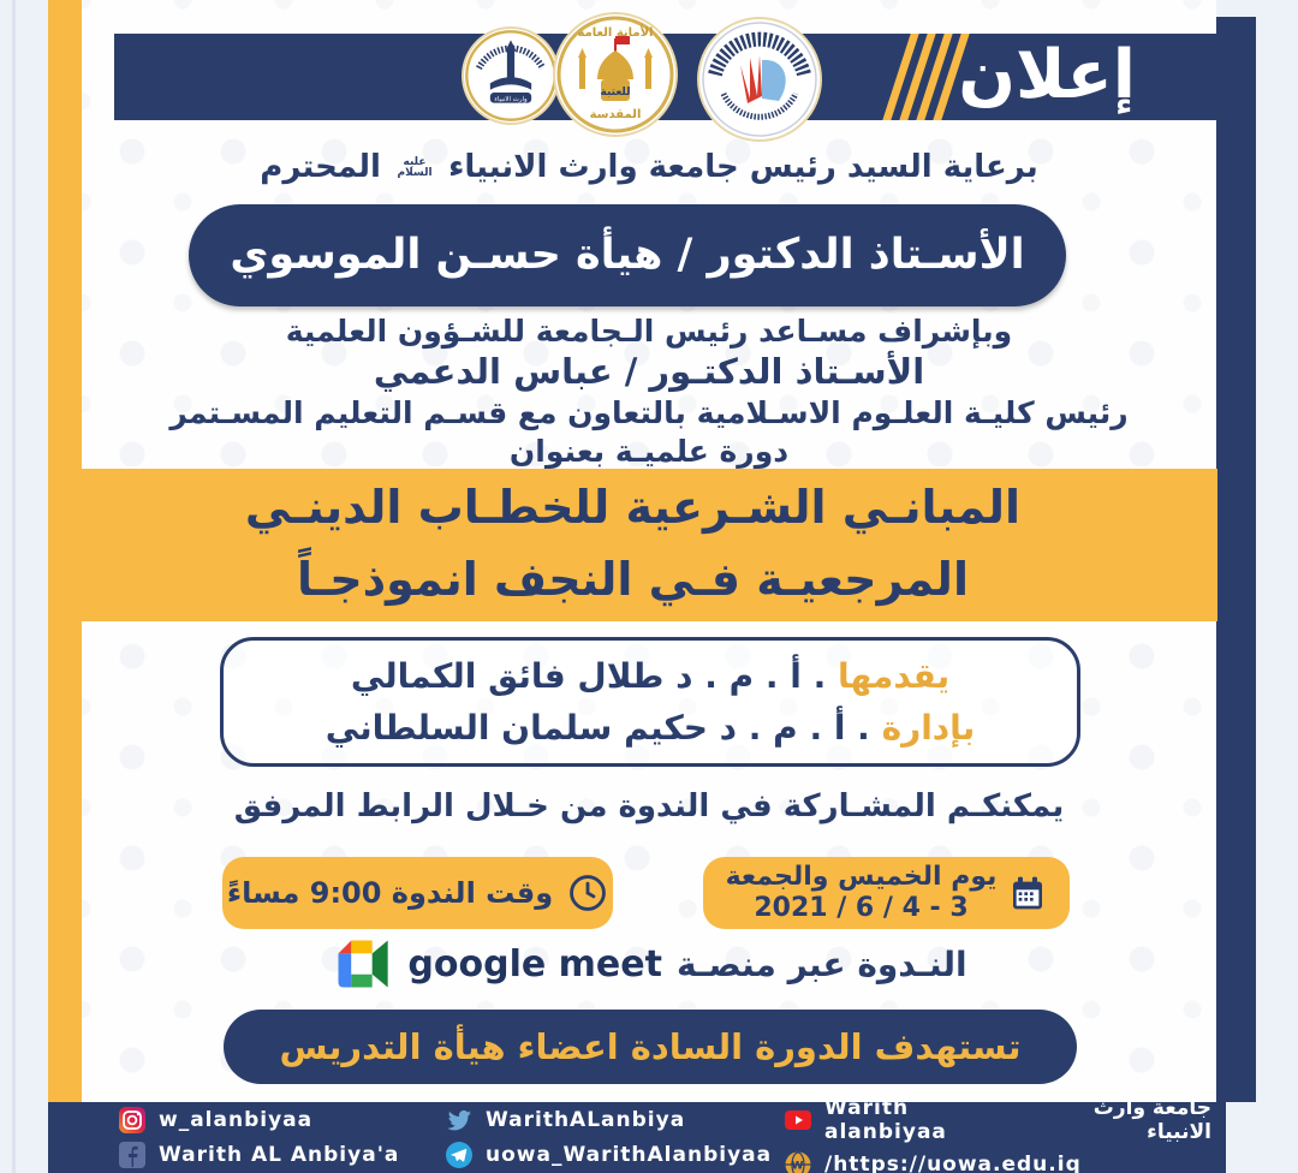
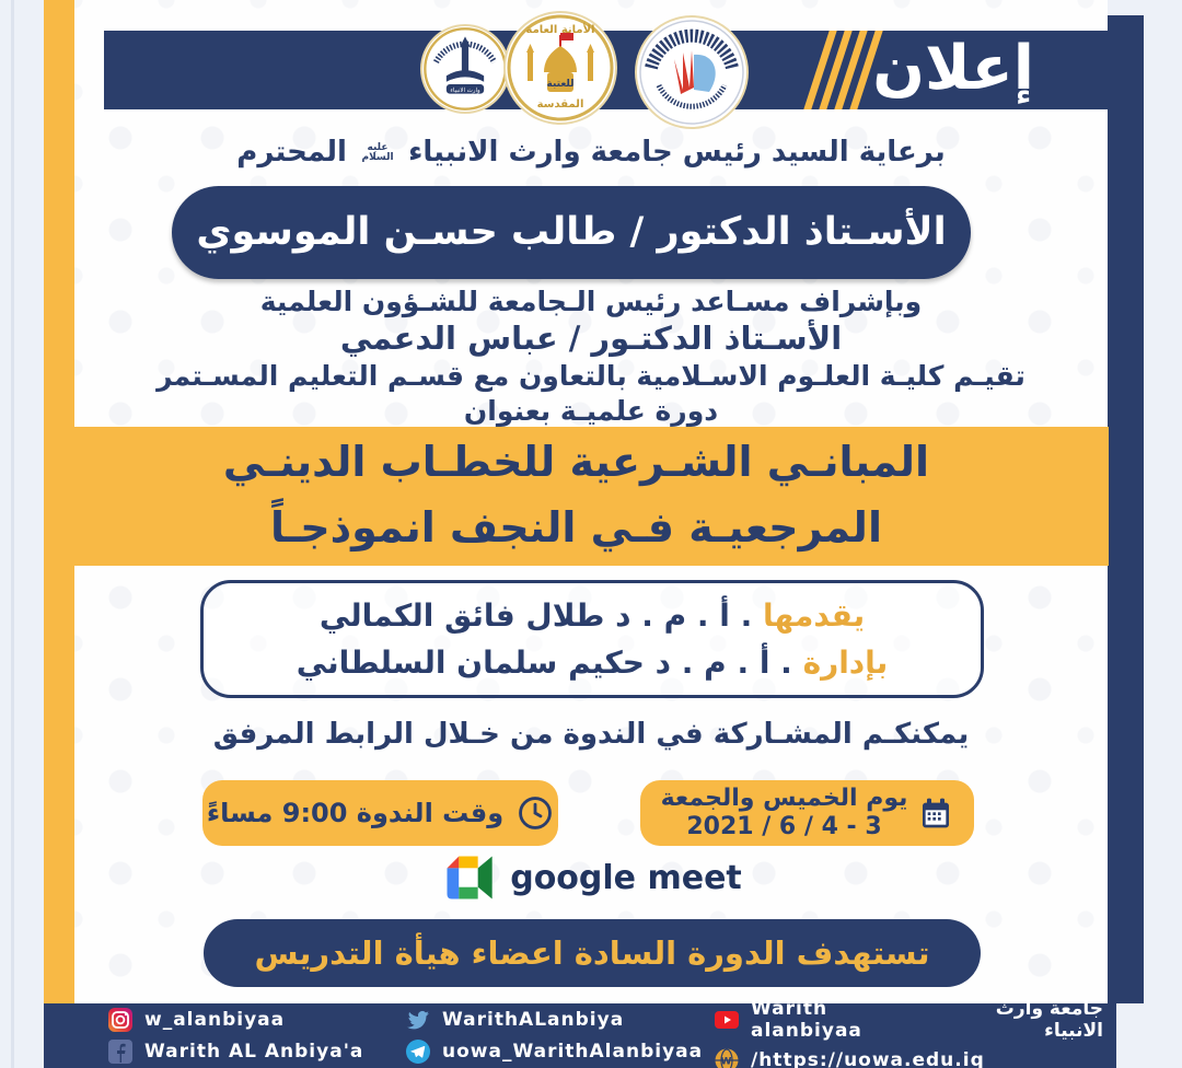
  إعلان
  الأمانة العامة
  للعتبة
  المقدسة
  برعاية السيد رئيس جامعة وارث الانبياء عليه السلام المحترم
- الأسـتاذ الدكتور / هيأة حسـن الموسوي
+ الأسـتاذ الدكتور / طالب حسـن الموسوي
  وبإشراف مسـاعد رئيس الـجامعة للشـؤون العلمية
  الأسـتاذ الدكتـور / عباس الدعمي
- رئيس كليـة العلـوم الاسـلامية بالتعاون مع قسـم التعليم المسـتمر
+ تقيـم كليـة العلـوم الاسـلامية بالتعاون مع قسـم التعليم المسـتمر
  دورة علميـة بعنوان
  المبانـي الشـرعية للخطـاب الدينـي
  المرجعيـة فـي النجف انموذجـاً
  يقدمها . أ . م . د طلال فائق الكمالي
  بإدارة . أ . م . د حكيم سلمان السلطاني
  يمكنكـم المشـاركة في الندوة من خـلال الرابط المرفق
  وقت الندوة 9:00 مساءً
  يوم الخميس والجمعة
  2021 / 6 / 4 - 3
  google meet
- النـدوة عبر منصـة
  تستهدف الدورة السادة اعضاء هيأة التدريس
  w_alanbiyaa
  Warith AL Anbiya'a
  WarithALanbiya
  uowa_WarithAlanbiyaa
  Warith alanbiyaa
  جامعة وارث الانبياء
  W
  /https://uowa.edu.iq
